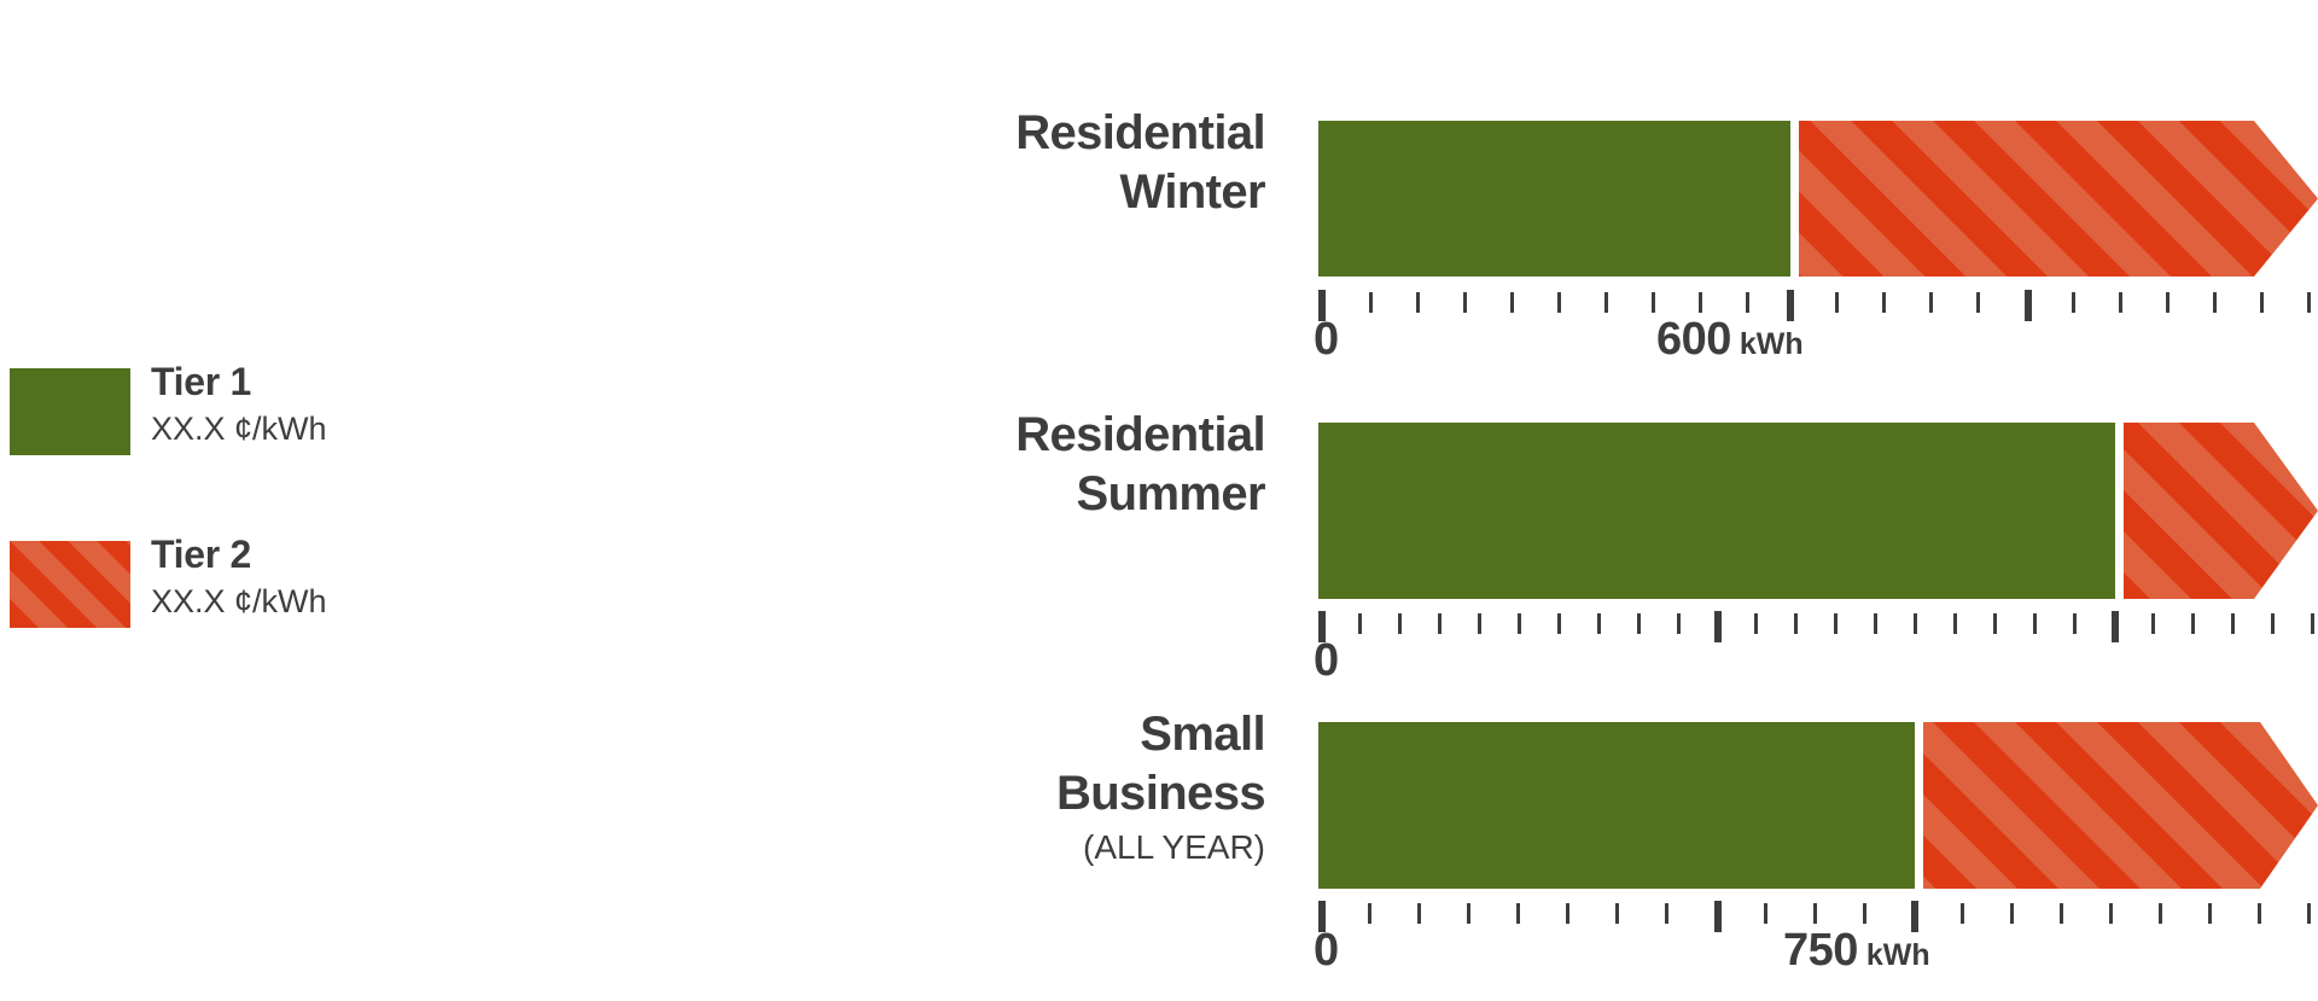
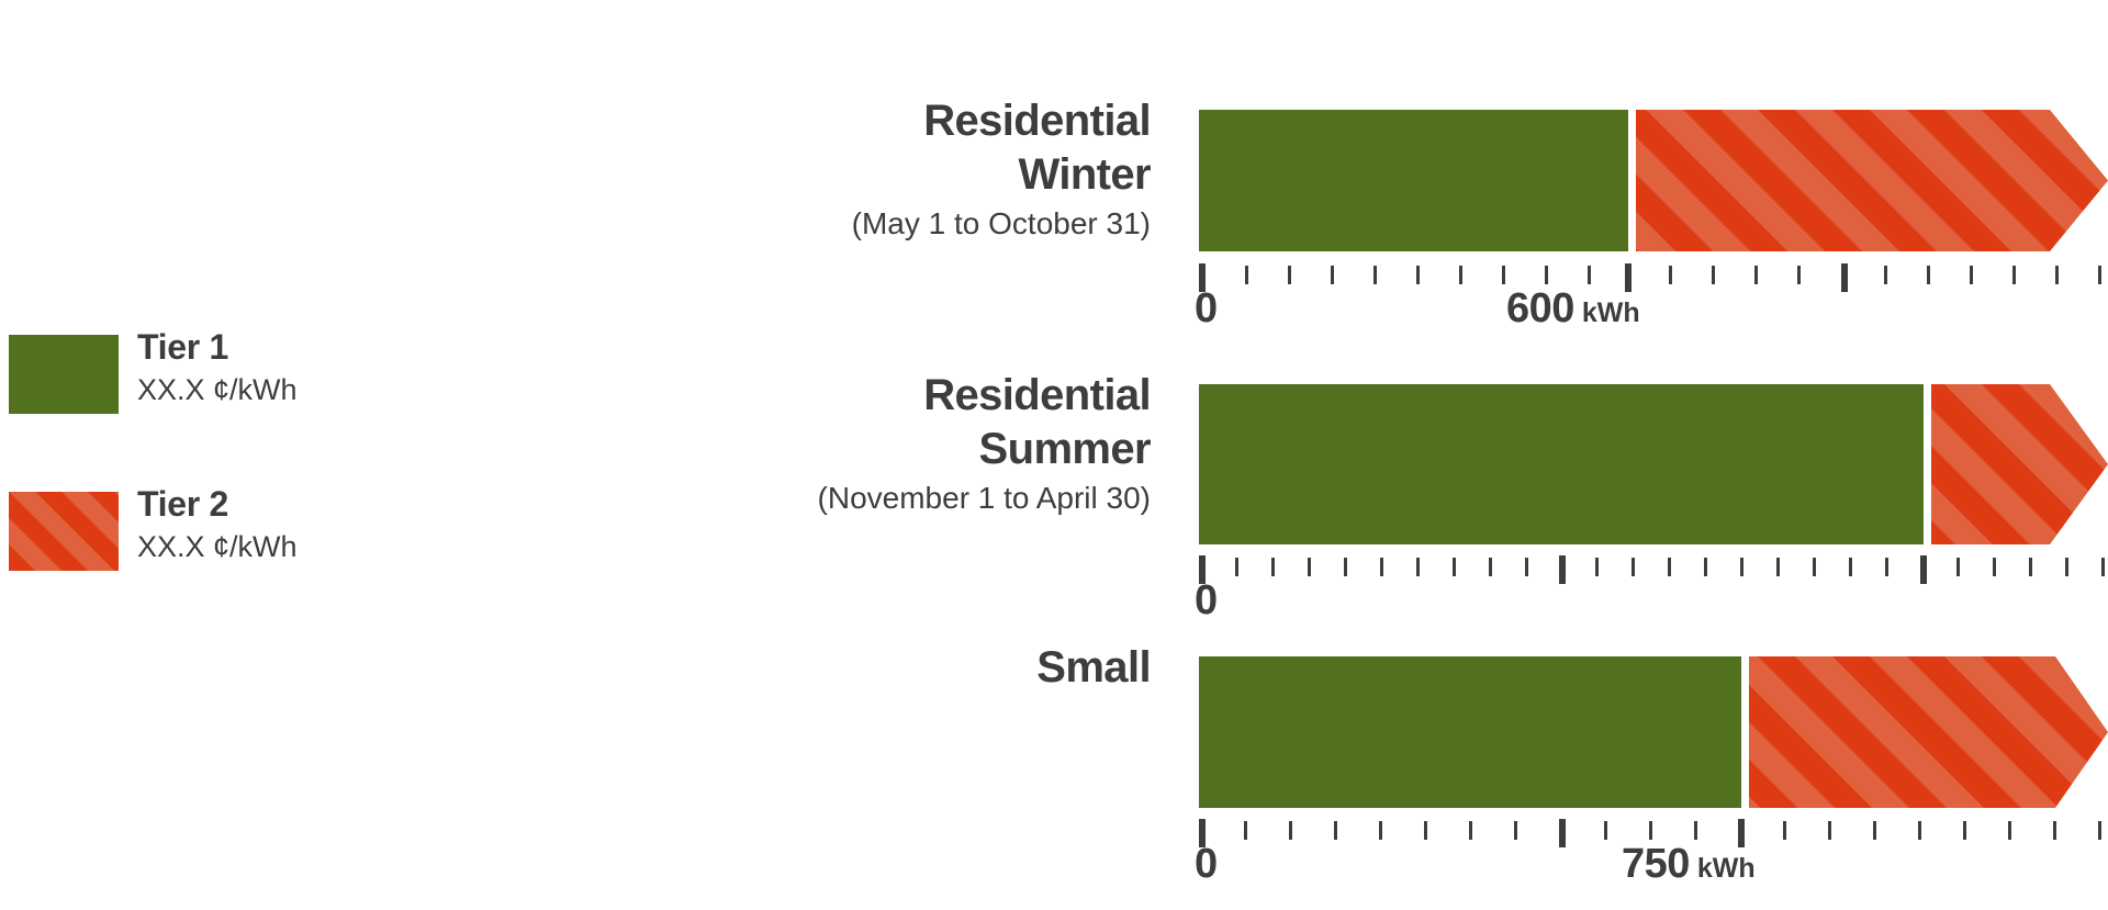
  Tier 1
  XX.X ¢/kWh
  Tier 2
  XX.X ¢/kWh
  Residential
  Winter
+ (May 1 to October 31)
  0
  600 kWh
  Residential
  Summer
+ (November 1 to April 30)
  0
  Small
- Business
- (ALL YEAR)
  0
  750 kWh
